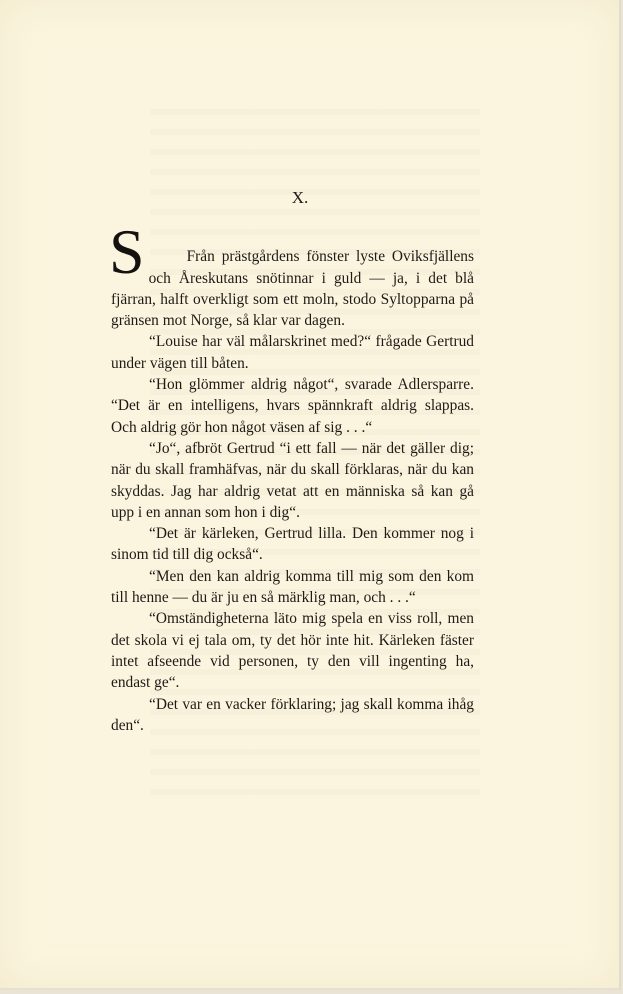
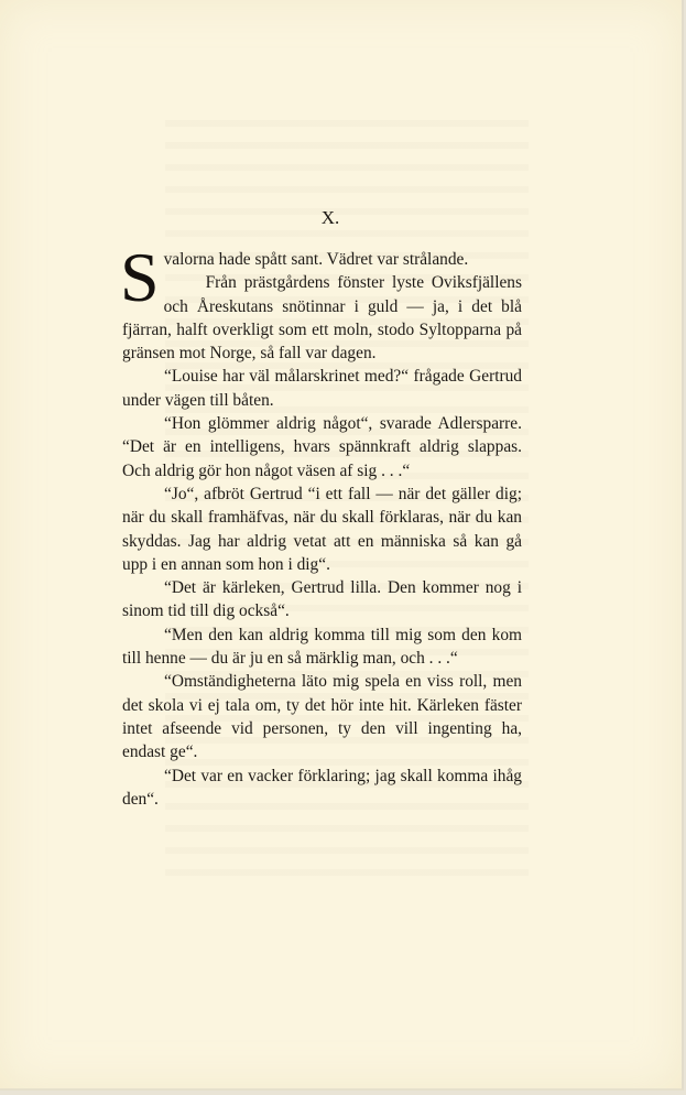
  X.
  S
+ valorna hade spått sant. Vädret var strålande.
- Från prästgårdens fönster lyste Oviksfjällens och Åreskutans snötinnar i guld — ja, i det blå fjärran, halft overkligt som ett moln, stodo Syltopparna på gränsen mot Norge, så klar var dagen.
+ Från prästgårdens fönster lyste Oviksfjällens och Åreskutans snötinnar i guld — ja, i det blå fjärran, halft overkligt som ett moln, stodo Syltopparna på gränsen mot Norge, så fall var dagen.
  “Louise har väl målarskrinet med?“ frågade Gertrud under vägen till båten.
  “Hon glömmer aldrig något“, svarade Adlersparre. “Det är en intelligens, hvars spännkraft aldrig slappas. Och aldrig gör hon något väsen af sig . . .“
  “Jo“, afbröt Gertrud “i ett fall — när det gäller dig; när du skall framhäfvas, när du skall förklaras, när du kan skyddas. Jag har aldrig vetat att en människa så kan gå upp i en annan som hon i dig“.
  “Det är kärleken, Gertrud lilla. Den kommer nog i sinom tid till dig också“.
  “Men den kan aldrig komma till mig som den kom till henne — du är ju en så märklig man, och . . .“
  “Omständigheterna läto mig spela en viss roll, men det skola vi ej tala om, ty det hör inte hit. Kärleken fäster intet afseende vid personen, ty den vill ingenting ha, endast ge“.
  “Det var en vacker förklaring; jag skall komma ihåg den“.
